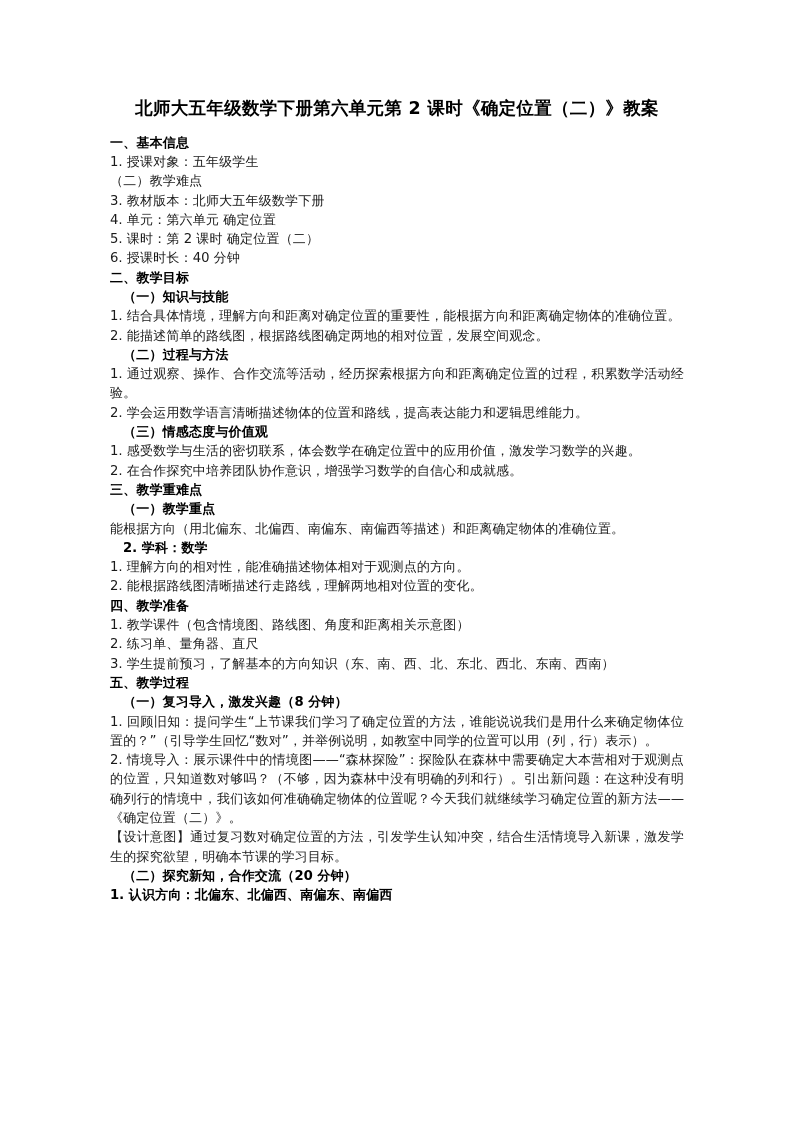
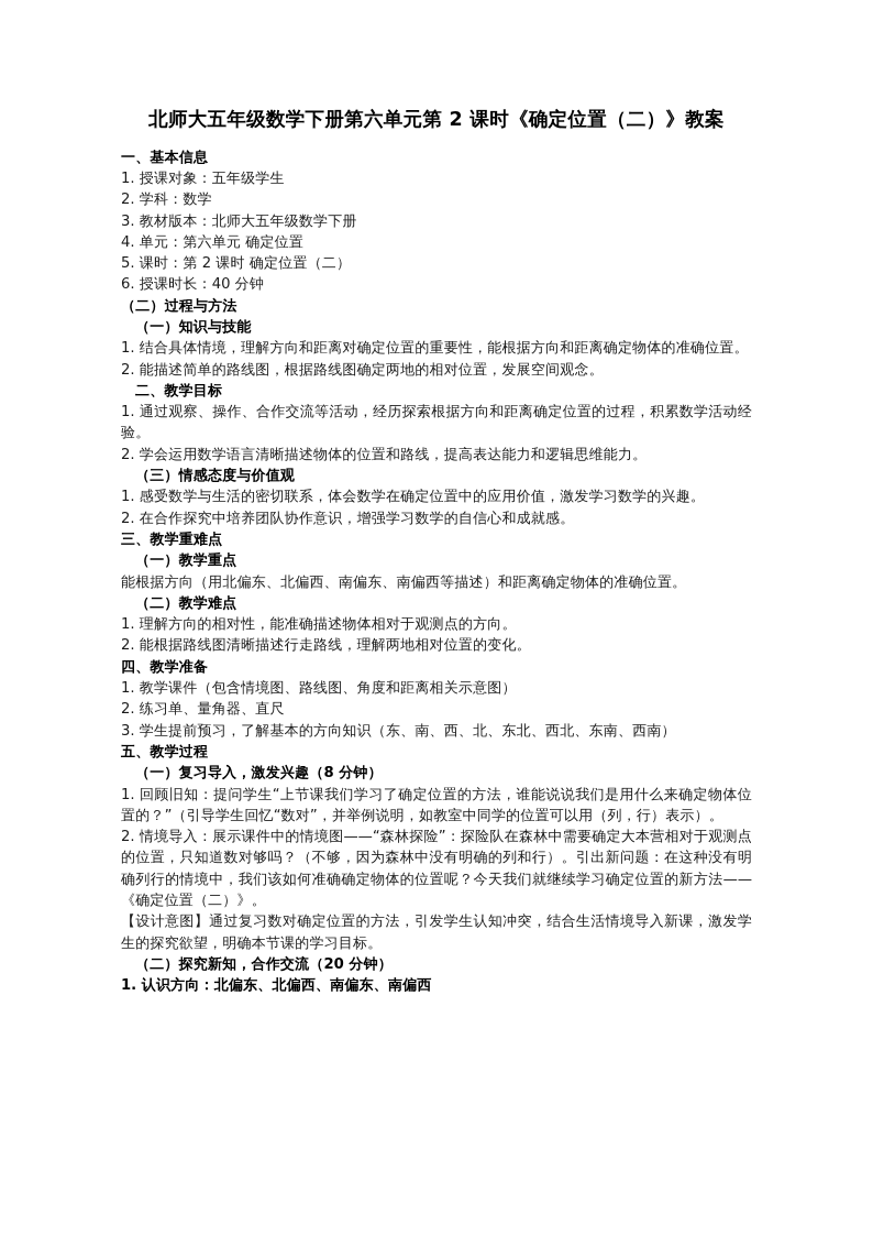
  北师大五年级数学下册第六单元第 2 课时《确定位置（二）》教案
  一、基本信息
  1. 授课对象：五年级学生
- （二）教学难点
+ 2. 学科：数学
  3. 教材版本：北师大五年级数学下册
  4. 单元：第六单元 确定位置
  5. 课时：第 2 课时 确定位置（二）
  6. 授课时长：40 分钟
- 二、教学目标
+ （二）过程与方法
  （一）知识与技能
  1. 结合具体情境，理解方向和距离对确定位置的重要性，能根据方向和距离确定物体的准确位置。
  2. 能描述简单的路线图，根据路线图确定两地的相对位置，发展空间观念。
- （二）过程与方法
+ 二、教学目标
  1. 通过观察、操作、合作交流等活动，经历探索根据方向和距离确定位置的过程，积累数学活动经验。
  2. 学会运用数学语言清晰描述物体的位置和路线，提高表达能力和逻辑思维能力。
  （三）情感态度与价值观
  1. 感受数学与生活的密切联系，体会数学在确定位置中的应用价值，激发学习数学的兴趣。
  2. 在合作探究中培养团队协作意识，增强学习数学的自信心和成就感。
  三、教学重难点
  （一）教学重点
  能根据方向（用北偏东、北偏西、南偏东、南偏西等描述）和距离确定物体的准确位置。
- 2. 学科：数学
+ （二）教学难点
  1. 理解方向的相对性，能准确描述物体相对于观测点的方向。
  2. 能根据路线图清晰描述行走路线，理解两地相对位置的变化。
  四、教学准备
  1. 教学课件（包含情境图、路线图、角度和距离相关示意图）
  2. 练习单、量角器、直尺
  3. 学生提前预习，了解基本的方向知识（东、南、西、北、东北、西北、东南、西南）
  五、教学过程
  （一）复习导入，激发兴趣（8 分钟）
  1. 回顾旧知：提问学生“上节课我们学习了确定位置的方法，谁能说说我们是用什么来确定物体位置的？”（引导学生回忆“数对”，并举例说明，如教室中同学的位置可以用（列，行）表示）。
  2. 情境导入：展示课件中的情境图——“森林探险”：探险队在森林中需要确定大本营相对于观测点的位置，只知道数对够吗？（不够，因为森林中没有明确的列和行）。引出新问题：在这种没有明确列行的情境中，我们该如何准确确定物体的位置呢？今天我们就继续学习确定位置的新方法——《确定位置（二）》。
  【设计意图】通过复习数对确定位置的方法，引发学生认知冲突，结合生活情境导入新课，激发学生的探究欲望，明确本节课的学习目标。
  （二）探究新知，合作交流（20 分钟）
  1. 认识方向：北偏东、北偏西、南偏东、南偏西
